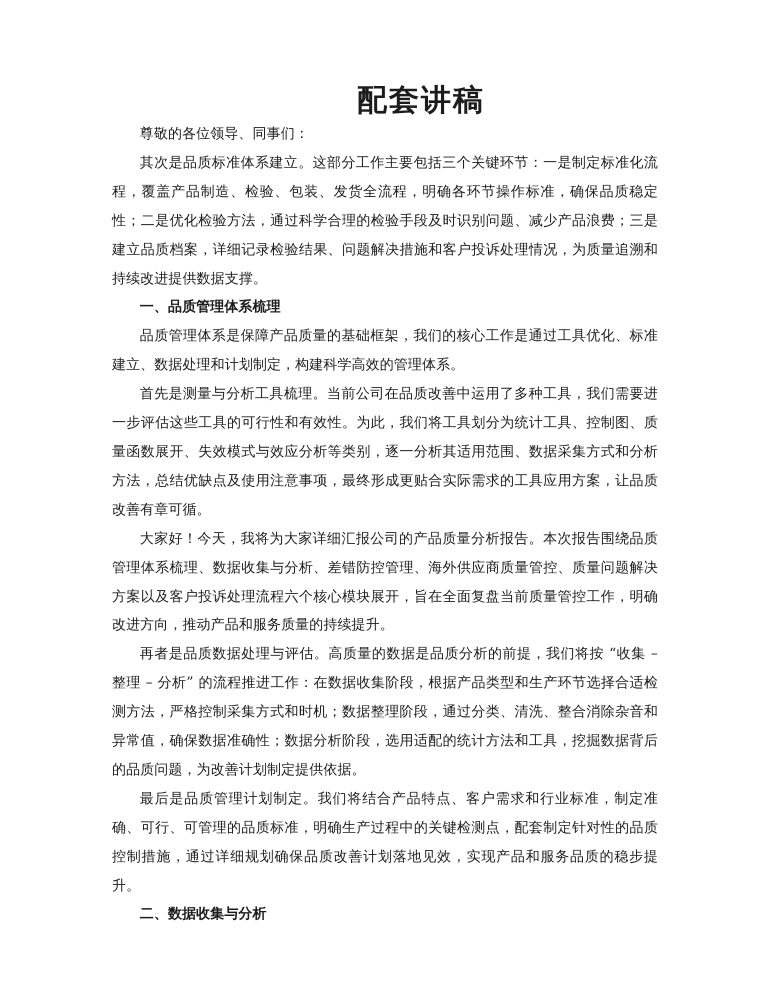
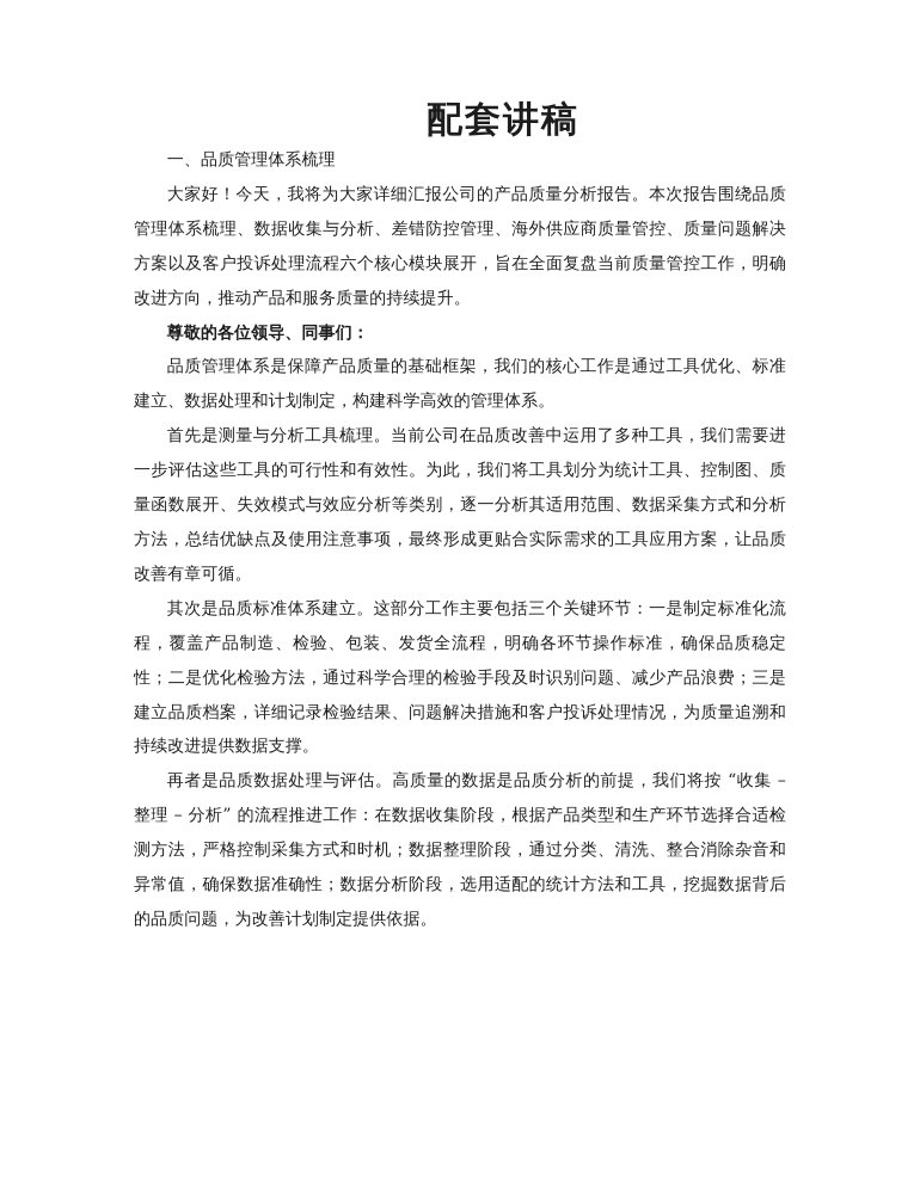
  配套讲稿
- 尊敬的各位领导、同事们：
+ 一、品质管理体系梳理
- 其次是品质标准体系建立。这部分工作主要包括三个关键环节：一是制定标准化流程，覆盖产品制造、检验、包装、发货全流程，明确各环节操作标准，确保品质稳定性；二是优化检验方法，通过科学合理的检验手段及时识别问题、减少产品浪费；三是建立品质档案，详细记录检验结果、问题解决措施和客户投诉处理情况，为质量追溯和持续改进提供数据支撑。
+ 大家好！今天，我将为大家详细汇报公司的产品质量分析报告。本次报告围绕品质管理体系梳理、数据收集与分析、差错防控管理、海外供应商质量管控、质量问题解决方案以及客户投诉处理流程六个核心模块展开，旨在全面复盘当前质量管控工作，明确改进方向，推动产品和服务质量的持续提升。
- 一、品质管理体系梳理
+ 尊敬的各位领导、同事们：
  品质管理体系是保障产品质量的基础框架，我们的核心工作是通过工具优化、标准建立、数据处理和计划制定，构建科学高效的管理体系。
  首先是测量与分析工具梳理。当前公司在品质改善中运用了多种工具，我们需要进一步评估这些工具的可行性和有效性。为此，我们将工具划分为统计工具、控制图、质量函数展开、失效模式与效应分析等类别，逐一分析其适用范围、数据采集方式和分析方法，总结优缺点及使用注意事项，最终形成更贴合实际需求的工具应用方案，让品质改善有章可循。
- 大家好！今天，我将为大家详细汇报公司的产品质量分析报告。本次报告围绕品质管理体系梳理、数据收集与分析、差错防控管理、海外供应商质量管控、质量问题解决方案以及客户投诉处理流程六个核心模块展开，旨在全面复盘当前质量管控工作，明确改进方向，推动产品和服务质量的持续提升。
+ 其次是品质标准体系建立。这部分工作主要包括三个关键环节：一是制定标准化流程，覆盖产品制造、检验、包装、发货全流程，明确各环节操作标准，确保品质稳定性；二是优化检验方法，通过科学合理的检验手段及时识别问题、减少产品浪费；三是建立品质档案，详细记录检验结果、问题解决措施和客户投诉处理情况，为质量追溯和持续改进提供数据支撑。
  再者是品质数据处理与评估。高质量的数据是品质分析的前提，我们将按 “收集 – 整理 – 分析” 的流程推进工作：在数据收集阶段，根据产品类型和生产环节选择合适检测方法，严格控制采集方式和时机；数据整理阶段，通过分类、清洗、整合消除杂音和异常值，确保数据准确性；数据分析阶段，选用适配的统计方法和工具，挖掘数据背后的品质问题，为改善计划制定提供依据。
- 最后是品质管理计划制定。我们将结合产品特点、客户需求和行业标准，制定准确、可行、可管理的品质标准，明确生产过程中的关键检测点，配套制定针对性的品质控制措施，通过详细规划确保品质改善计划落地见效，实现产品和服务品质的稳步提升。
- 二、数据收集与分析
